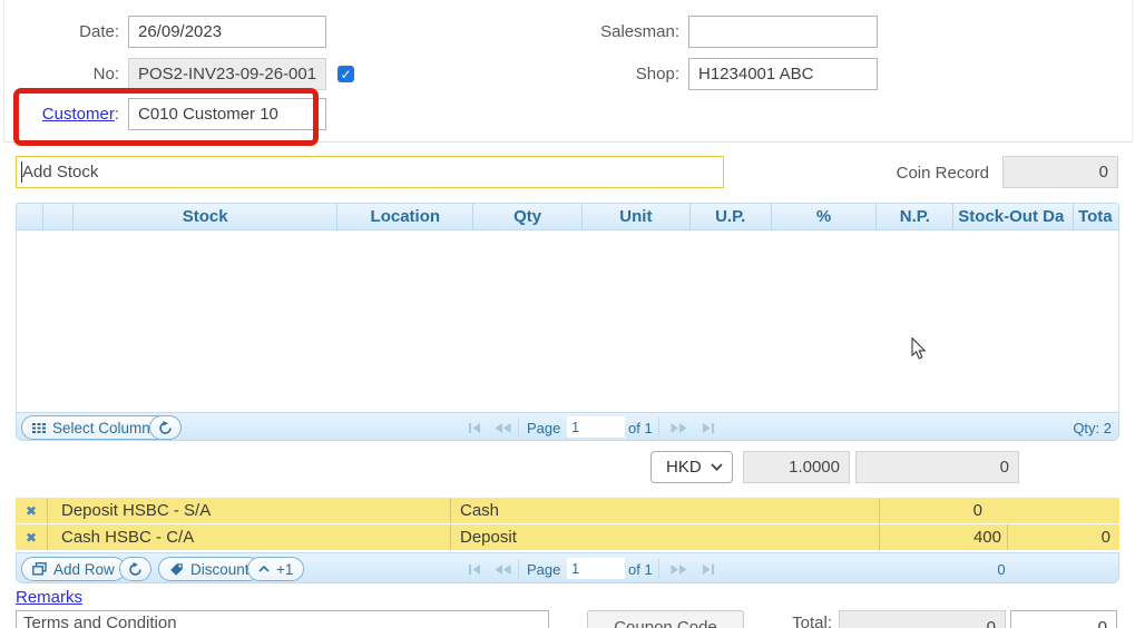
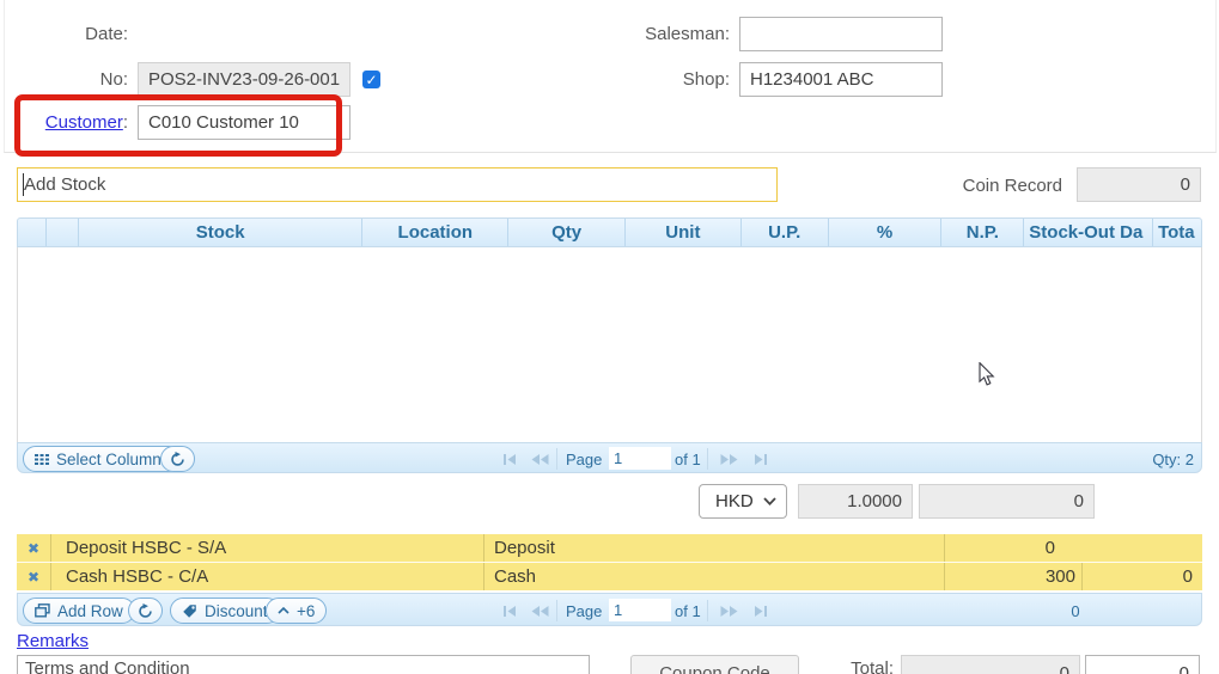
  Date:
- 26/09/2023
  No:
  POS2-INV23-09-26-001
  ✓
  Customer:
  C010 Customer 10
  Salesman:
  Shop:
  H1234001 ABC
  Add Stock
  Coin Record
  0
  Stock
  Location
  Qty
  Unit
  U.P.
  %
  N.P.
  Stock-Out Da
  Tota
  Select Column
  Page
  1
  of 1
  Qty: 2
  HKD
  1.0000
  0
  ✖
  Deposit HSBC - S/A
- Cash
+ Deposit
  0
  ✖
  Cash HSBC - C/A
- Deposit
+ Cash
- 400
+ 300
  0
  Add Row
  Discoun
- +1
+ +6
  Page
  1
  of 1
  0
  Remarks
  Terms and Condition
  Coupon Code
  Total:
  0
  0
